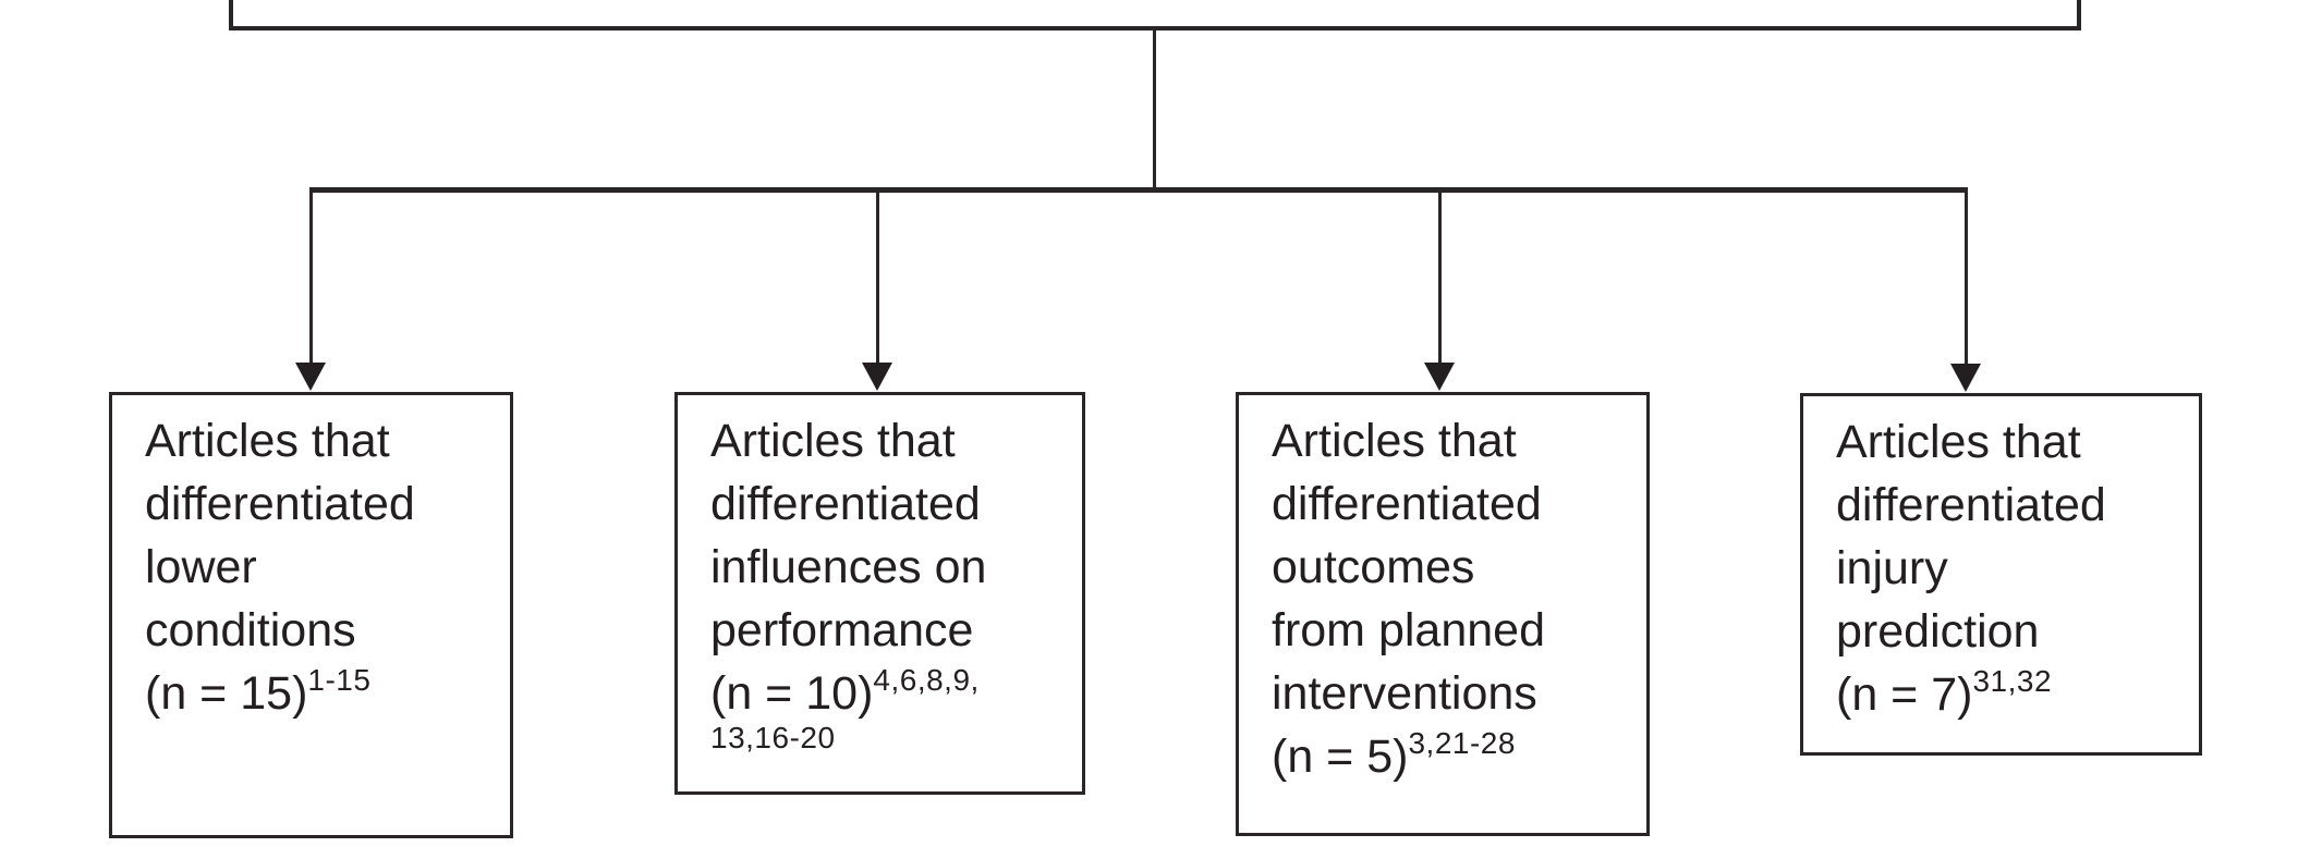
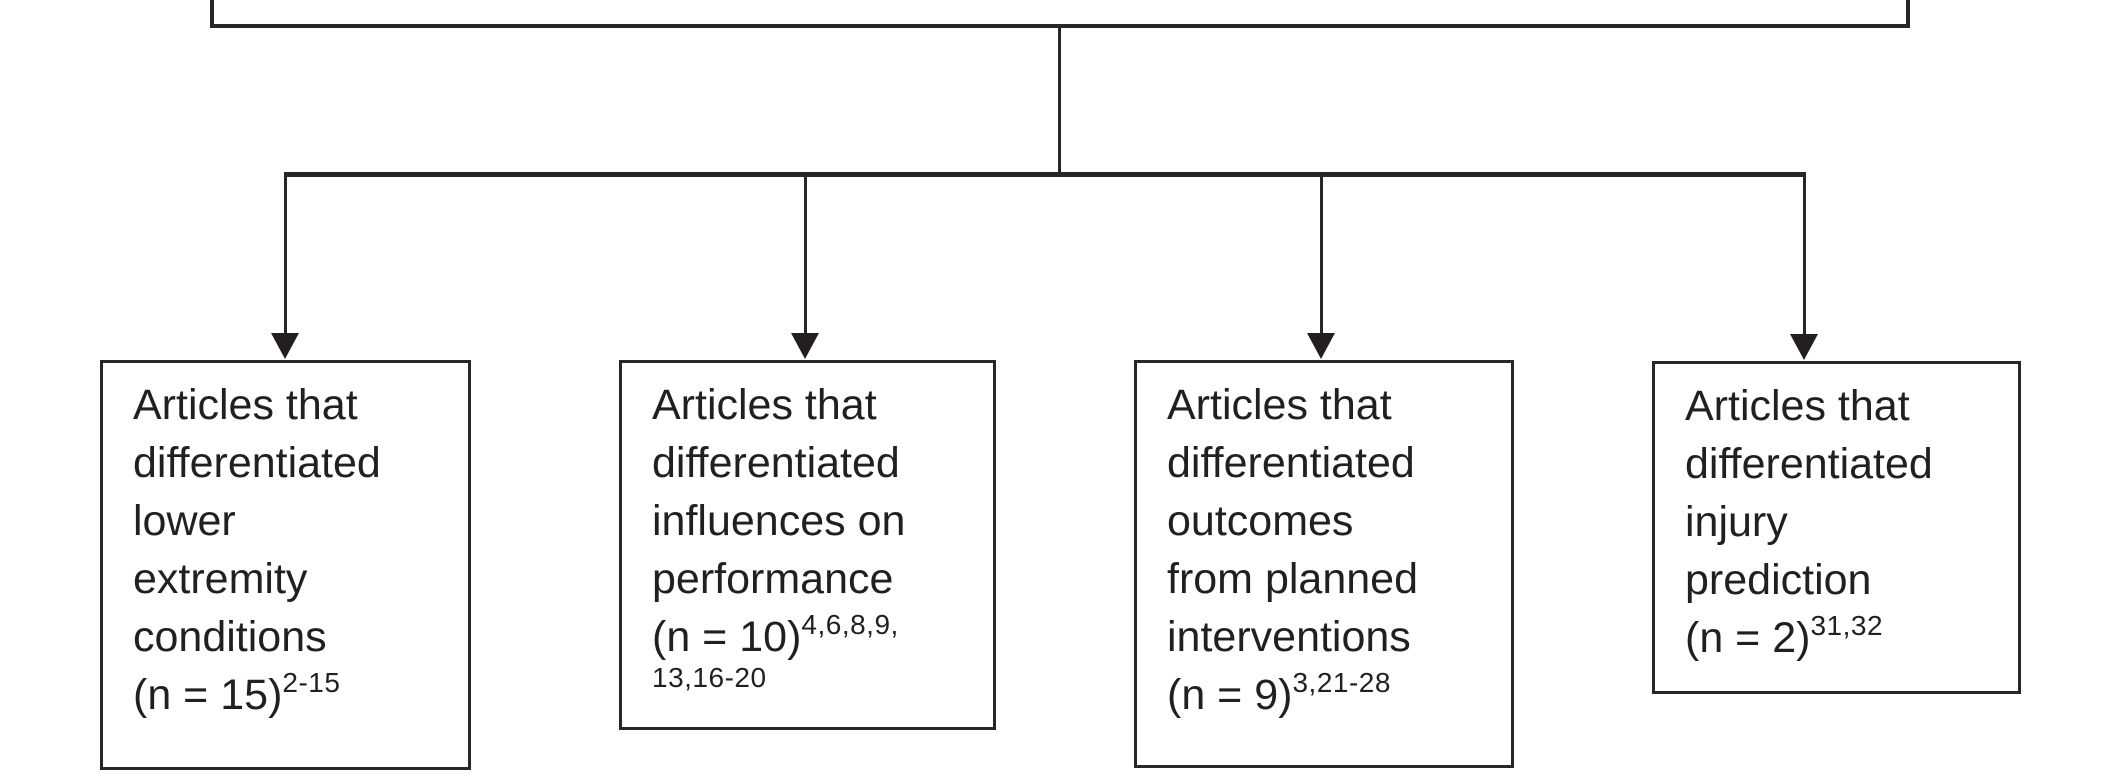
  Articles that
  differentiated
  lower
+ extremity
  conditions
- (n = 15)1-15
+ (n = 15)2-15
  Articles that
  differentiated
  influences on
  performance
  (n = 10)4,6,8,9,
  13,16-20
  Articles that
  differentiated
  outcomes
  from planned
  interventions
- (n = 5)3,21-28
+ (n = 9)3,21-28
  Articles that
  differentiated
  injury
  prediction
- (n = 7)31,32
+ (n = 2)31,32
